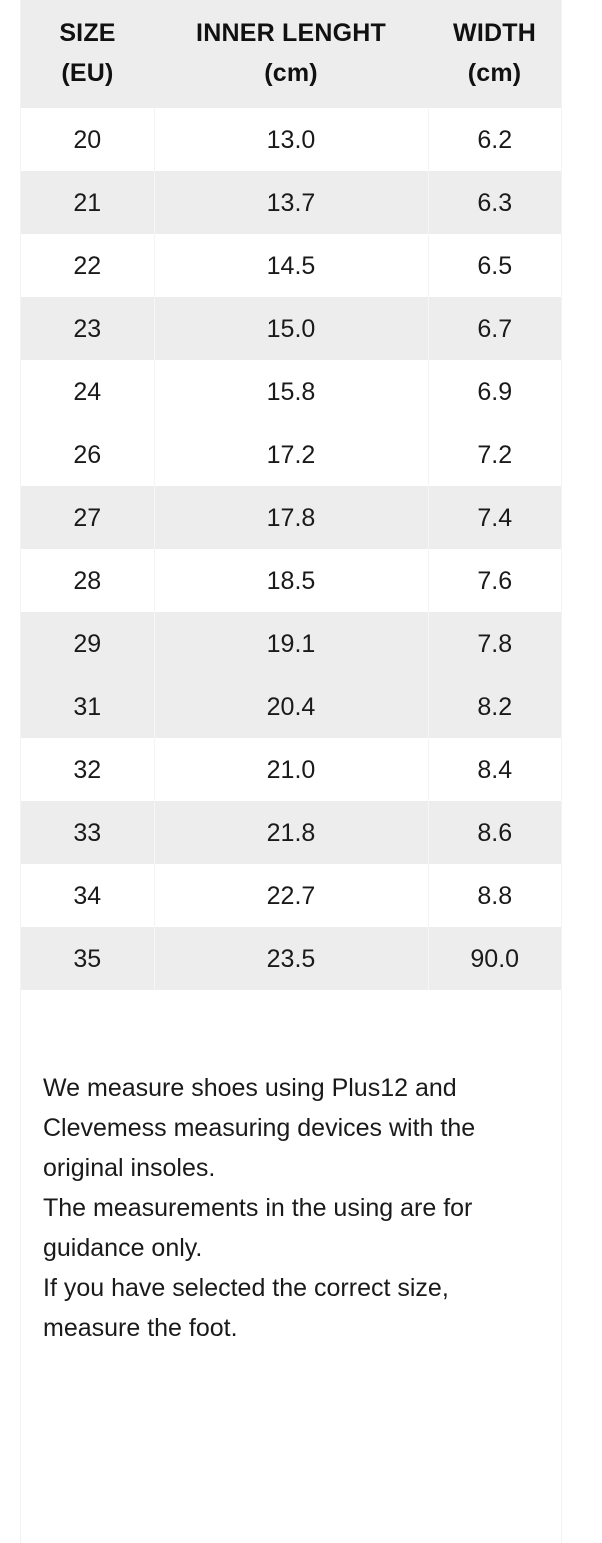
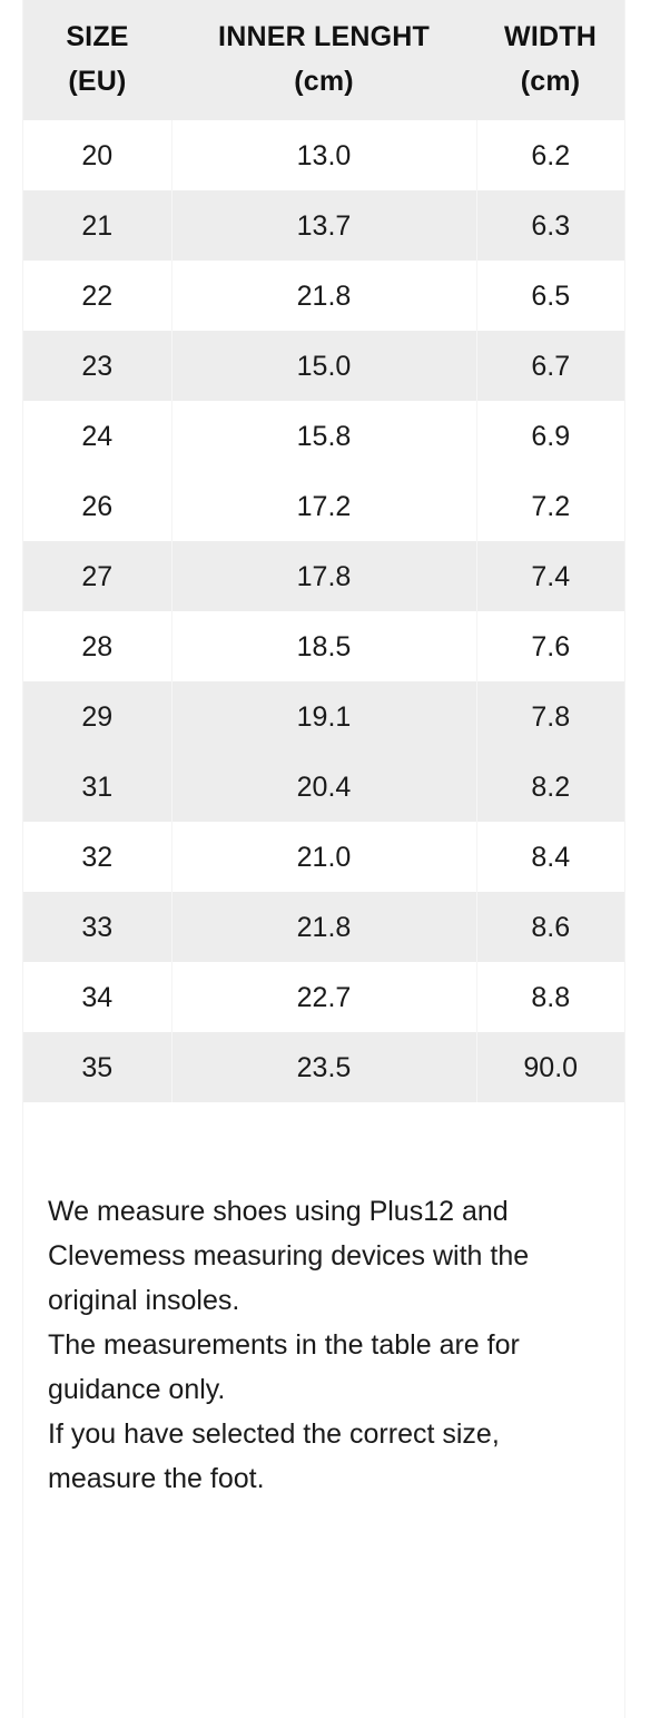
  SIZE (EU)	INNER LENGHT (cm)	WIDTH (cm)
  20	13.0	6.2
  21	13.7	6.3
- 22	14.5	6.5
+ 22	21.8	6.5
  23	15.0	6.7
  24	15.8	6.9
  26	17.2	7.2
  27	17.8	7.4
  28	18.5	7.6
  29	19.1	7.8
  31	20.4	8.2
  32	21.0	8.4
  33	21.8	8.6
  34	22.7	8.8
  35	23.5	90.0
  We measure shoes using Plus12 and Clevemess measuring devices with the original insoles.
- The measurements in the using are for guidance only.
+ The measurements in the table are for guidance only.
  If you have selected the correct size, measure the foot.
